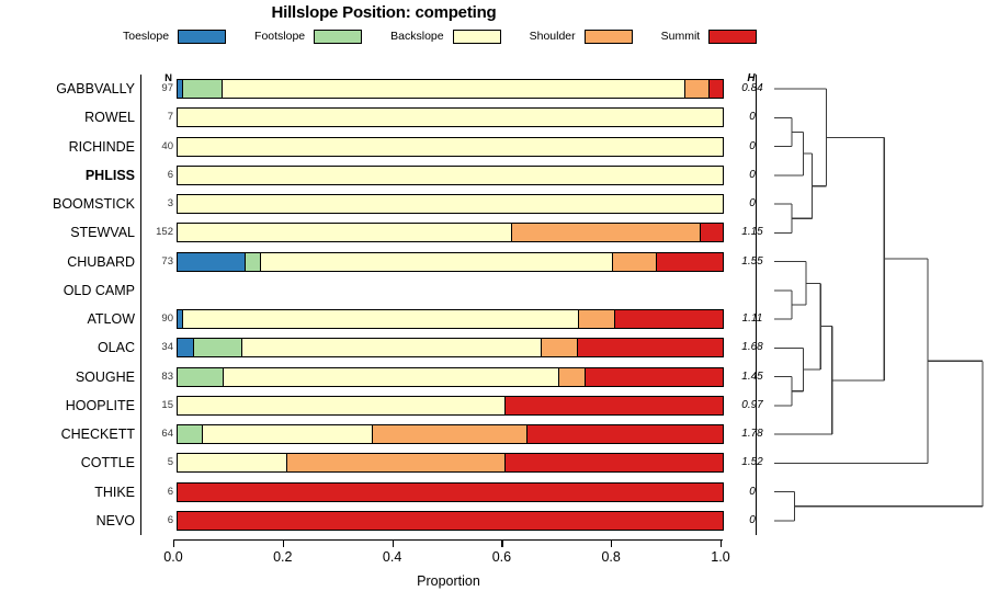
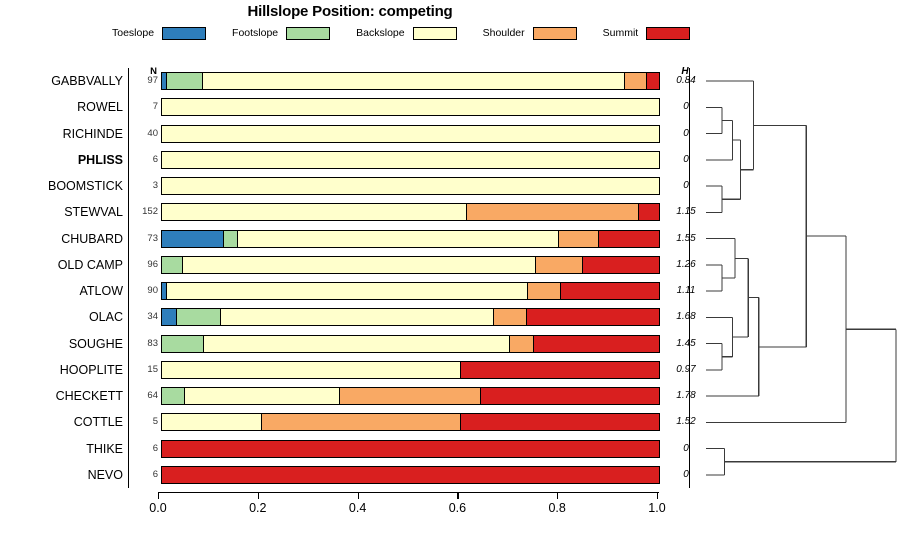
  Hillslope Position: competing
  Toeslope
  Footslope
  Backslope
  Shoulder
  Summit
  N
  H
  GABBVALLY
  ROWEL
  RICHINDE
  PHLISS
  BOOMSTICK
  STEWVAL
  CHUBARD
  OLD CAMP
  ATLOW
  OLAC
  SOUGHE
  HOOPLITE
  CHECKETT
  COTTLE
  THIKE
  NEVO
  97
  0.84
  7
  0
  40
  0
  6
  0
  3
  0
  152
  1.15
  73
  1.55
+ 96
+ 1.26
  90
  1.11
  34
  1.68
  83
  1.45
  15
  0.97
  64
  1.78
  5
  1.52
  6
  0
  6
  0
  0.0
  0.2
  0.4
  0.6
  0.8
  1.0
- Proportion
